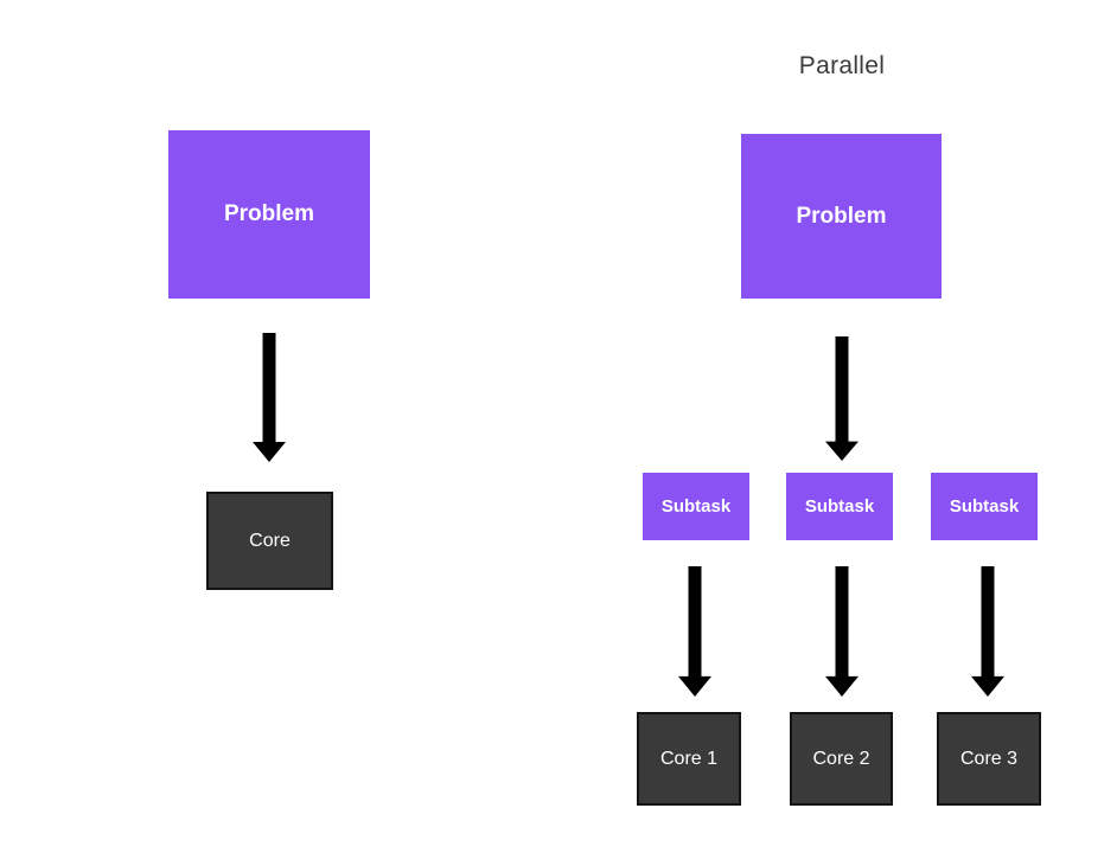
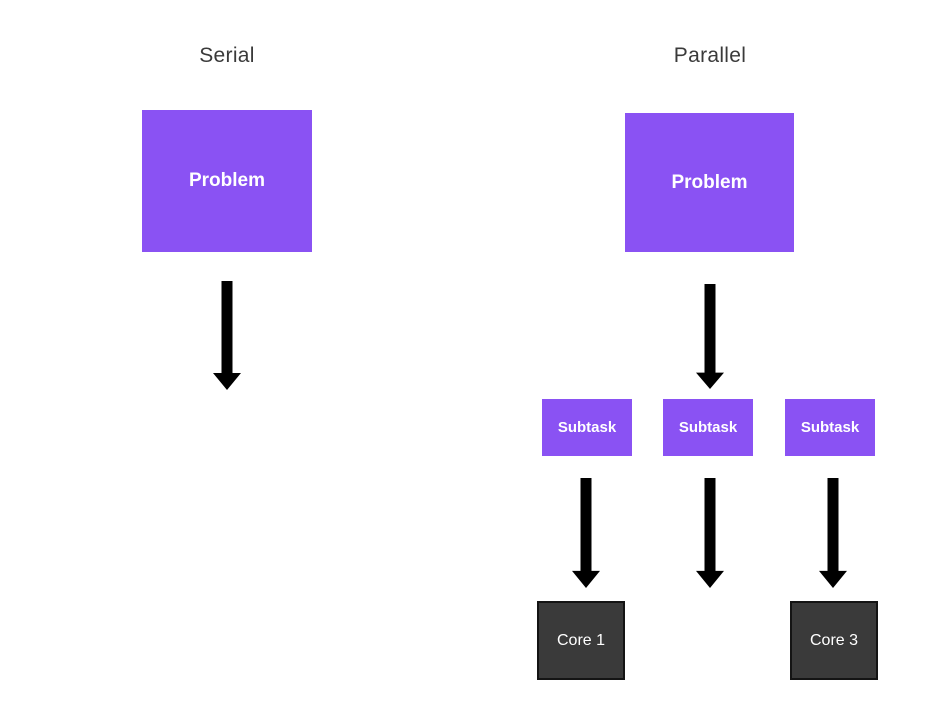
+ Serial
  Problem
- Core
  Parallel
  Problem
  Subtask
  Subtask
  Subtask
  Core 1
- Core 2
  Core 3
